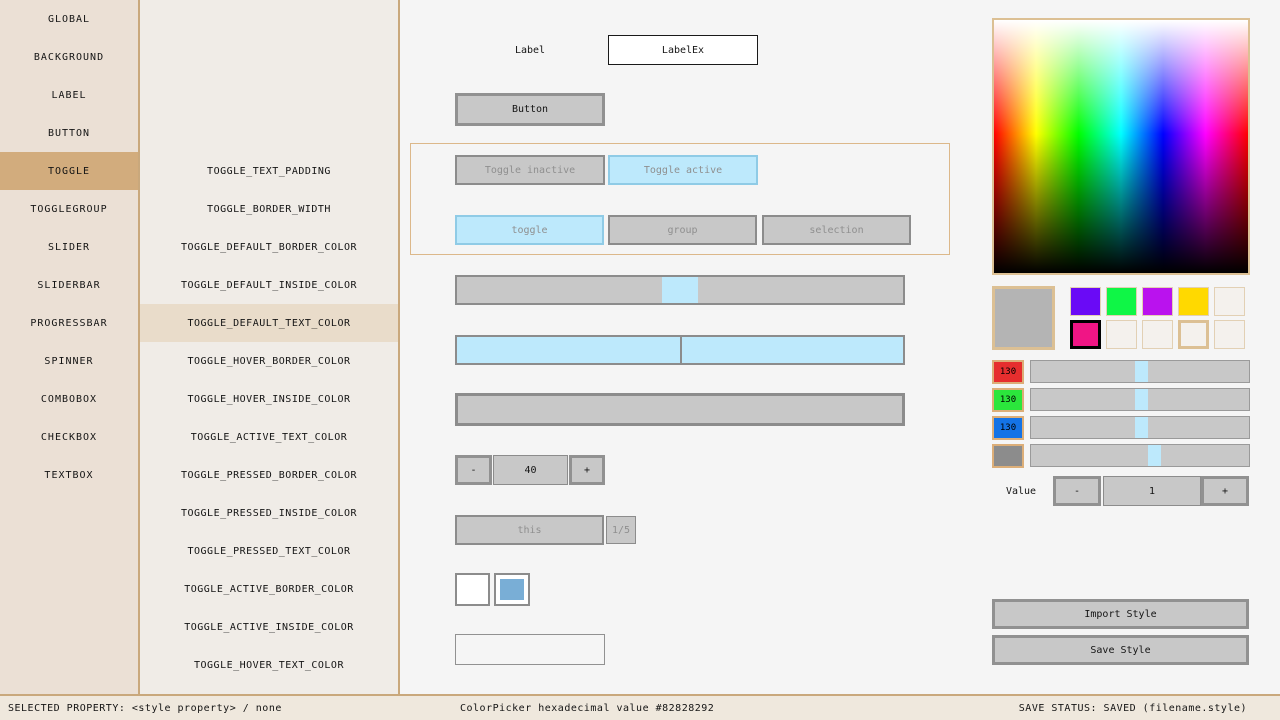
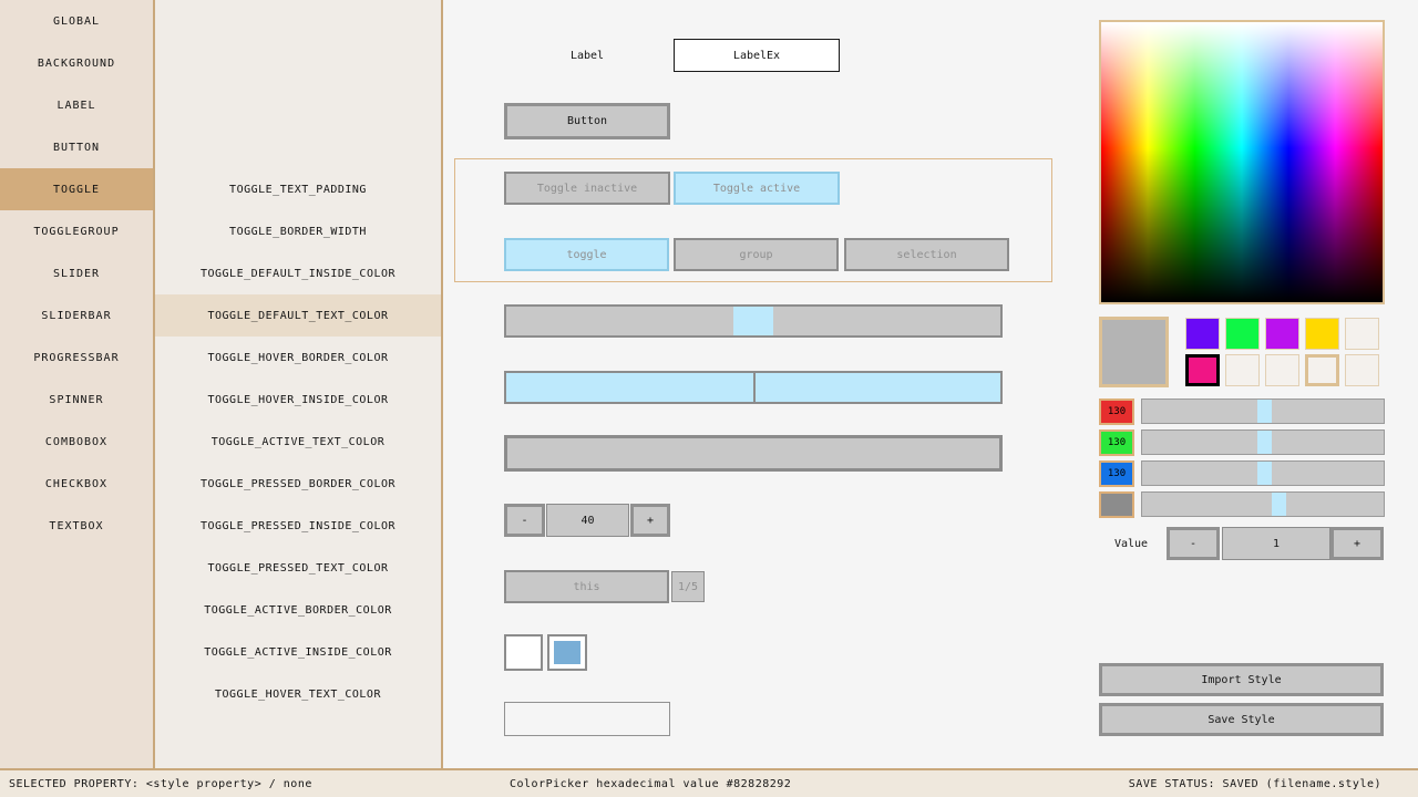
  GLOBAL
  BACKGROUND
  LABEL
  BUTTON
  TOGGLE
  TOGGLEGROUP
  SLIDER
  SLIDERBAR
  PROGRESSBAR
  SPINNER
  COMBOBOX
  CHECKBOX
  TEXTBOX
  TOGGLE_TEXT_PADDING
  TOGGLE_BORDER_WIDTH
- TOGGLE_DEFAULT_BORDER_COLOR
  TOGGLE_DEFAULT_INSIDE_COLOR
  TOGGLE_DEFAULT_TEXT_COLOR
  TOGGLE_HOVER_BORDER_COLOR
  TOGGLE_HOVER_INSIDE_COLOR
  TOGGLE_ACTIVE_TEXT_COLOR
  TOGGLE_PRESSED_BORDER_COLOR
  TOGGLE_PRESSED_INSIDE_COLOR
  TOGGLE_PRESSED_TEXT_COLOR
  TOGGLE_ACTIVE_BORDER_COLOR
  TOGGLE_ACTIVE_INSIDE_COLOR
  TOGGLE_HOVER_TEXT_COLOR
  Label
  LabelEx
  Button
  Toggle inactive
  Toggle active
  toggle
  group
  selection
  -
  40
  +
  this
  1/5
  130
  130
  130
  Value
  -
  1
  +
  Import Style
  Save Style
  SELECTED PROPERTY: <style property> / none
  ColorPicker hexadecimal value #82828292
  SAVE STATUS: SAVED (filename.style)
